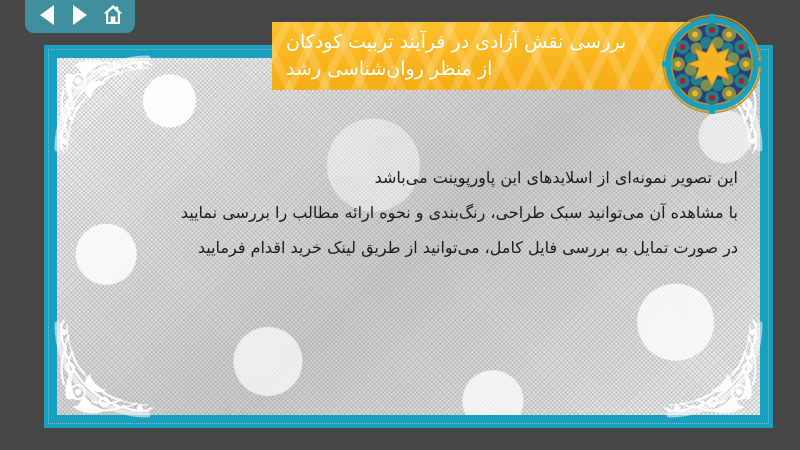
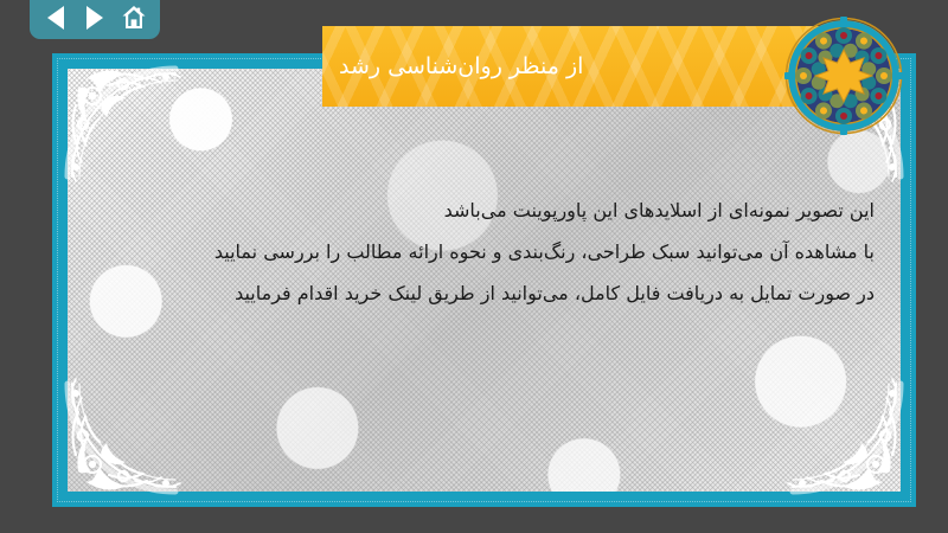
  این تصویر نمونهای از اسلایدهای این پاورپوینت می‌باشد
  با مشاهده آن میتوانید سبک طراحی، رنگ‌بندی و نحوه ارائه مطالب را بررسی نمایید
- در صورت تمایل به بررسی فایل کامل، می‌توانید از طریق لینک خرید اقدام فرمایید
+ در صورت تمایل به دریافت فایل کامل، می‌توانید از طریق لینک خرید اقدام فرمایید
- بررسی نقش آزادی در فرآیند تربیت کودکان
  از منظر روان‌شناسی رشد
